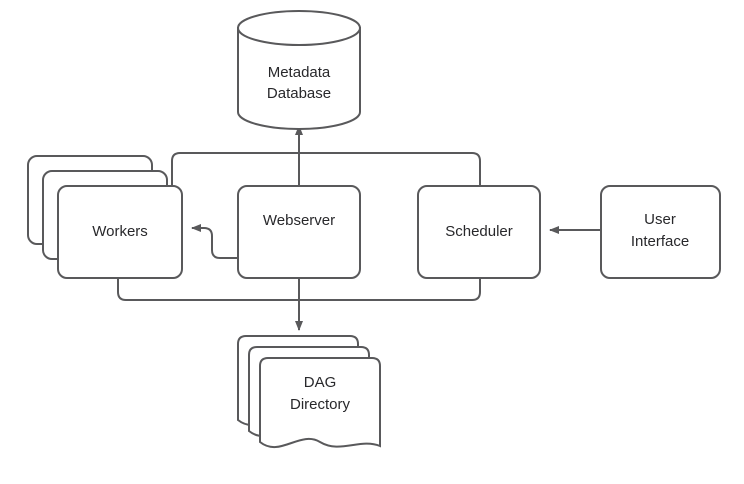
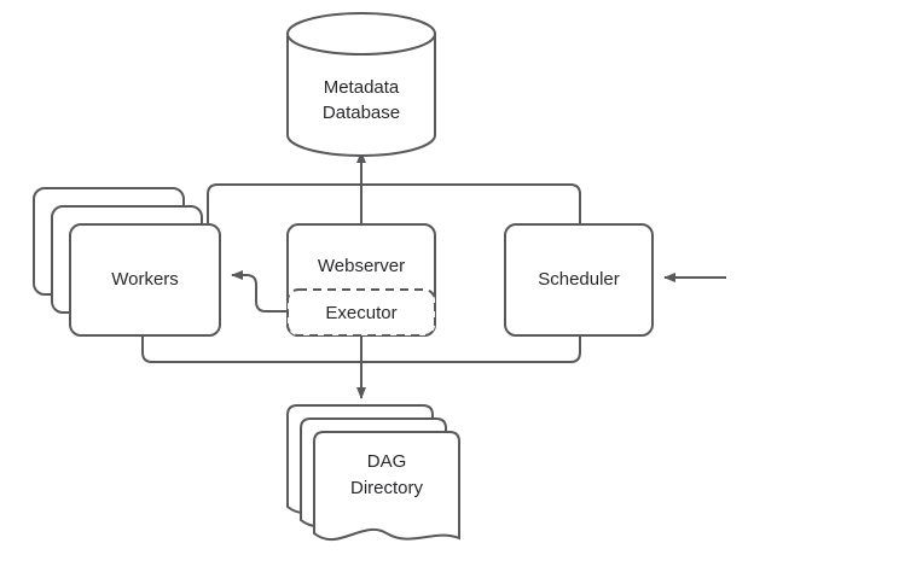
  Metadata
  Database
  Workers
  Webserver
+ Executor
  Scheduler
- User
- Interface
  DAG
  Directory
